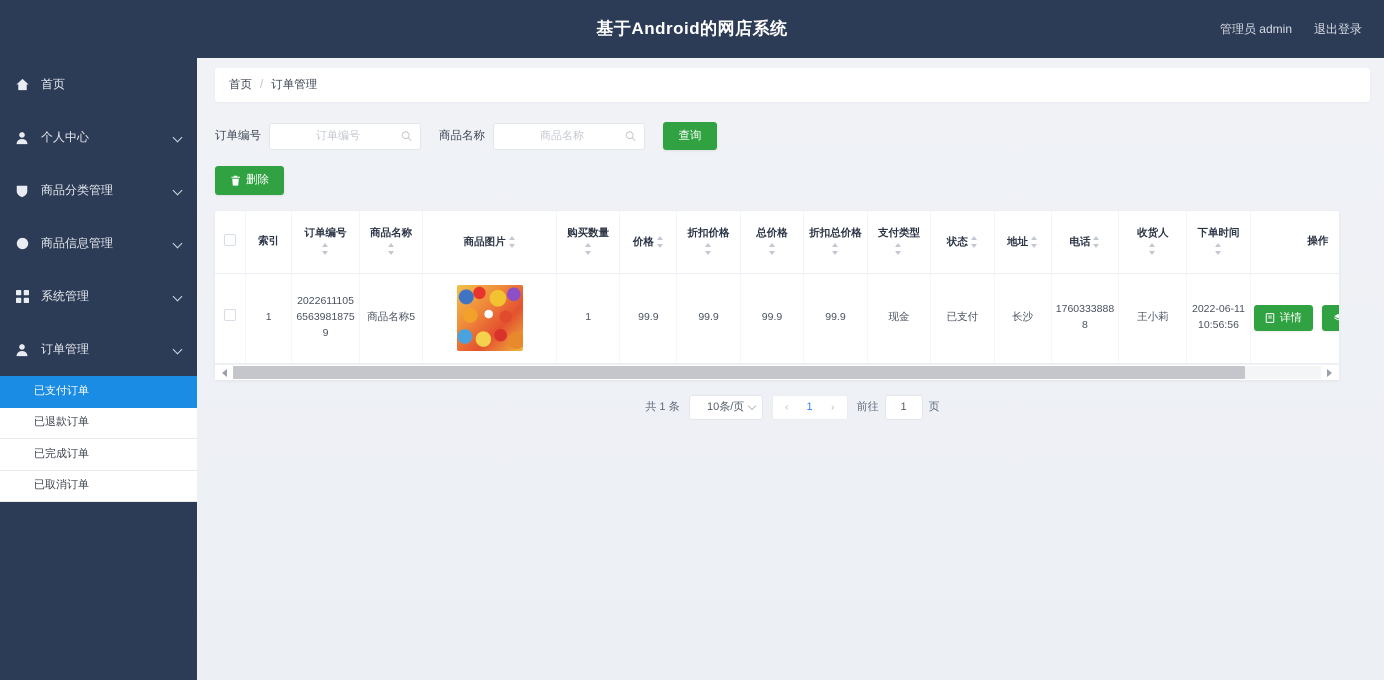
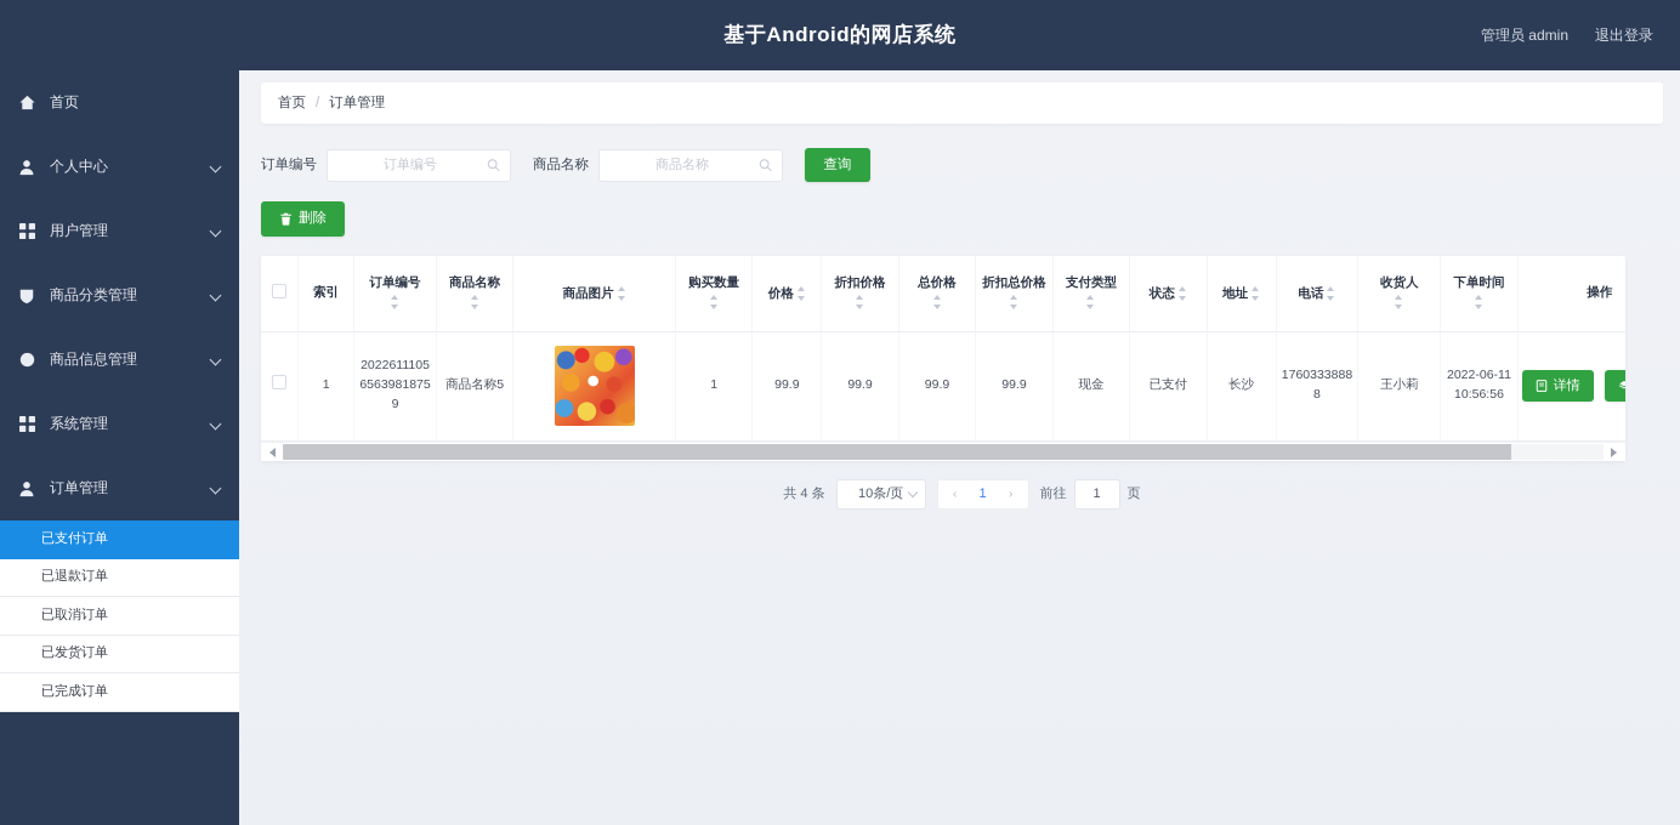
  基于Android的网店系统
  管理员 admin
  退出登录
  首页
  个人中心
+ 用户管理
  商品分类管理
  商品信息管理
  系统管理
  订单管理
  已支付订单
  已退款订单
- 已完成订单
+ 已取消订单
+ 已发货订单
- 已取消订单
+ 已完成订单
  首页
  /
  订单管理
  订单编号
  订单编号
  商品名称
  商品名称
  查询
  删除
  	索引	订单编号	商品名称	商品图片	购买数量	价格	折扣价格	总价格	折扣总价格	支付类型	状态	地址	电话	收货人	下单时间	操作
  	1	202261110565639818759	商品名称5		1	99.9	99.9	99.9	99.9	现金	已支付	长沙	17603338888	王小莉	2022-06-11 10:56:56	详情
- 共 1 条
+ 共 4 条
  10条/页
  ‹
  1
  ›
  前往
  1
  页
